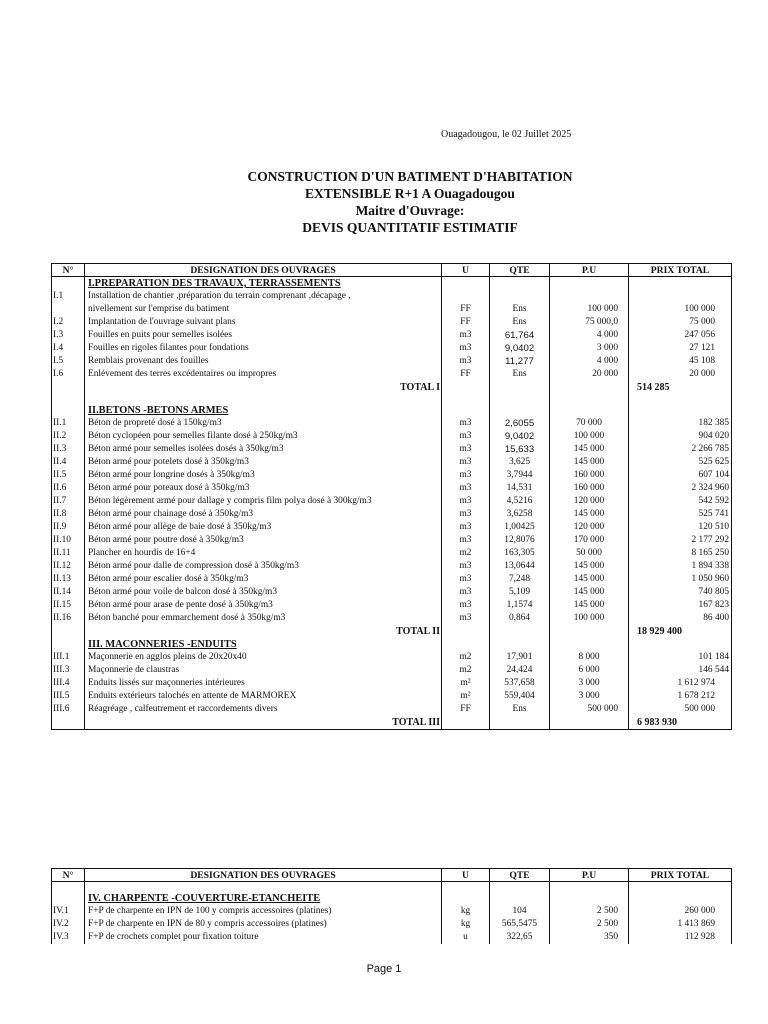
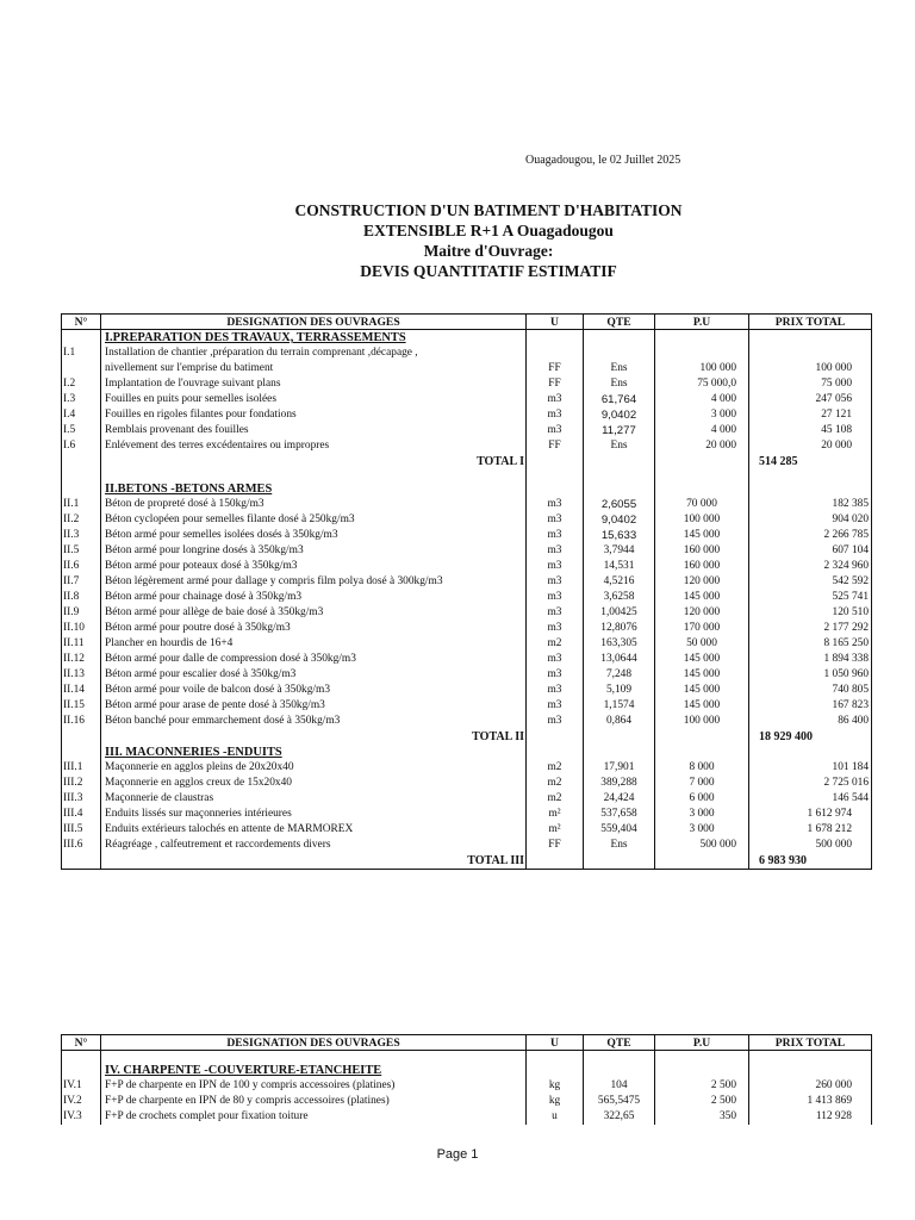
  Ouagadougou, le 02 Juillet 2025
  CONSTRUCTION D'UN BATIMENT D'HABITATION
  EXTENSIBLE R+1 A Ouagadougou
  Maitre d'Ouvrage:
  DEVIS QUANTITATIF ESTIMATIF
  N°	DESIGNATION DES OUVRAGES	U	QTE	P.U	PRIX TOTAL
  	I.PREPARATION DES TRAVAUX, TERRASSEMENTS
  I.1	Installation de chantier ,préparation du terrain comprenant ,décapage ,
  	nivellement sur l'emprise du batiment	FF	Ens	100 000	100 000
  I.2	Implantation de l'ouvrage suivant plans	FF	Ens	75 000,0	75 000
  I.3	Fouilles en puits pour semelles isolées	m3	61,764	4 000	247 056
  I.4	Fouilles en rigoles filantes pour fondations	m3	9,0402	3 000	27 121
  I.5	Remblais provenant des fouilles	m3	11,277	4 000	45 108
  I.6	Enlévement des terres excédentaires ou impropres	FF	Ens	20 000	20 000
  	TOTAL I				514 285
  	II.BETONS -BETONS ARMES
  II.1	Béton de propreté dosé à 150kg/m3	m3	2,6055	70 000	182 385
  II.2	Béton cyclopéen pour semelles filante dosé à 250kg/m3	m3	9,0402	100 000	904 020
  II.3	Béton armé pour semelles isolées dosés à 350kg/m3	m3	15,633	145 000	2 266 785
- II.4	Béton armé pour potelets dosé à 350kg/m3	m3	3,625	145 000	525 625
  II.5	Béton armé pour longrine dosés à 350kg/m3	m3	3,7944	160 000	607 104
  II.6	Béton armé pour poteaux dosé à 350kg/m3	m3	14,531	160 000	2 324 960
  II.7	Béton légèrement armé pour dallage y compris film polya dosé à 300kg/m3	m3	4,5216	120 000	542 592
  II.8	Béton armé pour chainage dosé à 350kg/m3	m3	3,6258	145 000	525 741
  II.9	Béton armé pour allège de baie dosé à 350kg/m3	m3	1,00425	120 000	120 510
  II.10	Béton armé pour poutre dosé à 350kg/m3	m3	12,8076	170 000	2 177 292
  II.11	Plancher en hourdis de 16+4	m2	163,305	50 000	8 165 250
  II.12	Béton armé pour dalle de compression dosé à 350kg/m3	m3	13,0644	145 000	1 894 338
  II.13	Béton armé pour escalier dosé à 350kg/m3	m3	7,248	145 000	1 050 960
  II.14	Béton armé pour voile de balcon dosé à 350kg/m3	m3	5,109	145 000	740 805
  II.15	Béton armé pour arase de pente dosé à 350kg/m3	m3	1,1574	145 000	167 823
  II.16	Béton banché pour emmarchement dosé à 350kg/m3	m3	0,864	100 000	86 400
  	TOTAL II				18 929 400
  	III. MACONNERIES -ENDUITS
  III.1	Maçonnerie en agglos pleins de 20x20x40	m2	17,901	8 000	101 184
+ III.2	Maçonnerie en agglos creux de 15x20x40	m2	389,288	7 000	2 725 016
  III.3	Maçonnerie de claustras	m2	24,424	6 000	146 544
  III.4	Enduits lissés sur maçonneries intérieures	m²	537,658	3 000	1 612 974
  III.5	Enduits extérieurs talochés en attente de MARMOREX	m²	559,404	3 000	1 678 212
  III.6	Réagréage , calfeutrement et raccordements divers	FF	Ens	500 000	500 000
  	TOTAL III				6 983 930
  N°	DESIGNATION DES OUVRAGES	U	QTE	P.U	PRIX TOTAL
  	IV. CHARPENTE -COUVERTURE-ETANCHEITE
  IV.1	F+P de charpente en IPN de 100 y compris accessoires (platines)	kg	104	2 500	260 000
  IV.2	F+P de charpente en IPN de 80 y compris accessoires (platines)	kg	565,5475	2 500	1 413 869
  IV.3	F+P de crochets complet pour fixation toiture	u	322,65	350	112 928
  Page 1
